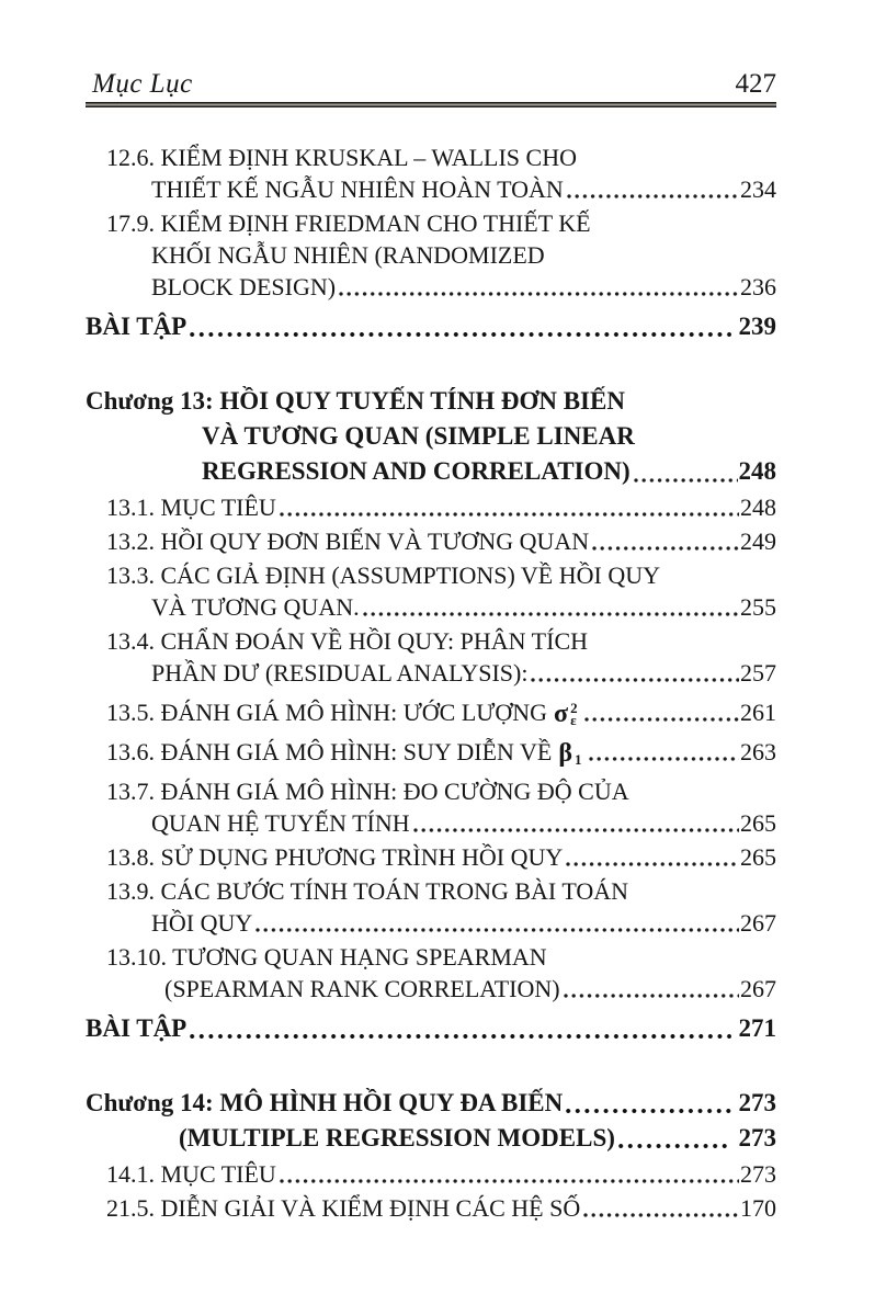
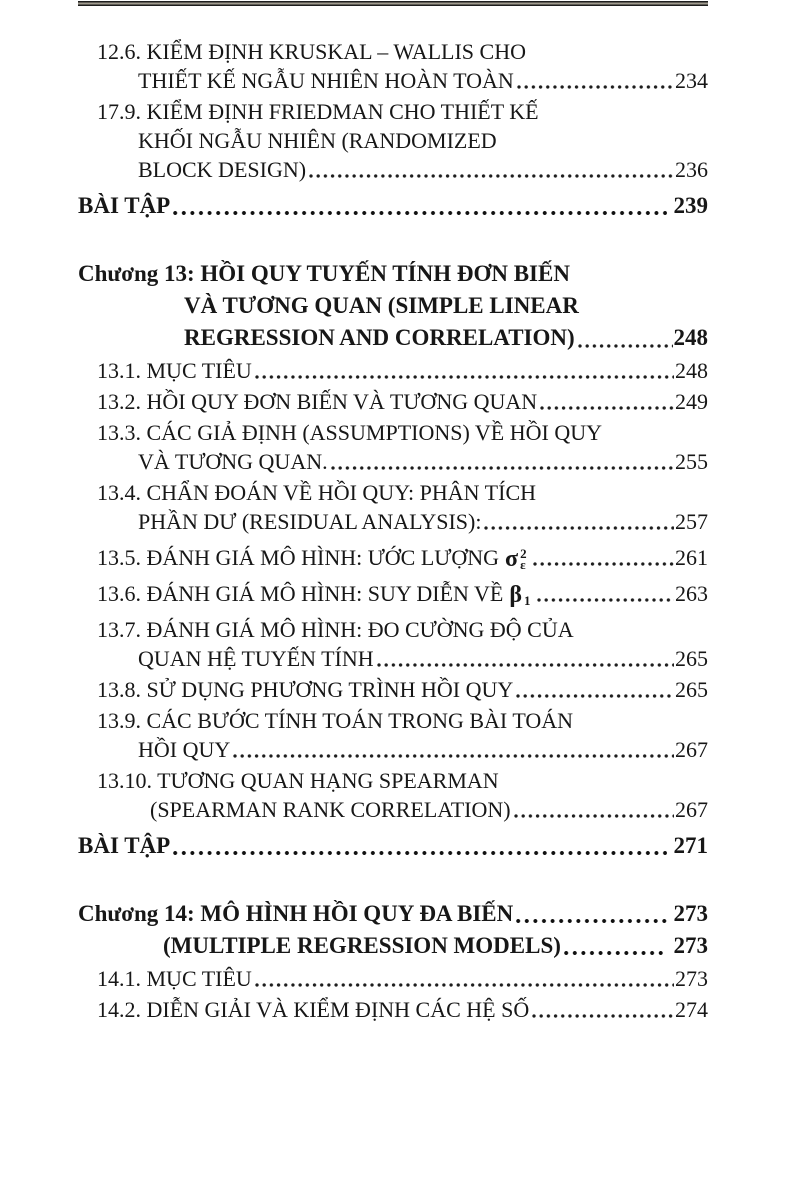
- Mục Lục
- 427
  12.6. KIỂM ĐỊNH KRUSKAL – WALLIS CHO
  THIẾT KẾ NGẪU NHIÊN HOÀN TOÀN
  234
  17.9. KIỂM ĐỊNH FRIEDMAN CHO THIẾT KẾ
  KHỐI NGẪU NHIÊN (RANDOMIZED
  BLOCK DESIGN)
  236
  BÀI TẬP
  239
  Chương 13: HỒI QUY TUYẾN TÍNH ĐƠN BIẾN
  VÀ TƯƠNG QUAN (SIMPLE LINEAR
  REGRESSION AND CORRELATION)
  248
  13.1. MỤC TIÊU
  248
  13.2. HỒI QUY ĐƠN BIẾN VÀ TƯƠNG QUAN
  249
  13.3. CÁC GIẢ ĐỊNH (ASSUMPTIONS) VỀ HỒI QUY
  VÀ TƯƠNG QUAN.
  255
  13.4. CHẨN ĐOÁN VỀ HỒI QUY: PHÂN TÍCH
  PHẦN DƯ (RESIDUAL ANALYSIS):
  257
  13.5. ĐÁNH GIÁ MÔ HÌNH: ƯỚC LƯỢNG
  σ
  2
  ε
  261
  13.6. ĐÁNH GIÁ MÔ HÌNH: SUY DIỄN VỀ
  β
  1
  263
  13.7. ĐÁNH GIÁ MÔ HÌNH: ĐO CƯỜNG ĐỘ CỦA
  QUAN HỆ TUYẾN TÍNH
  265
  13.8. SỬ DỤNG PHƯƠNG TRÌNH HỒI QUY
  265
  13.9. CÁC BƯỚC TÍNH TOÁN TRONG BÀI TOÁN
  HỒI QUY
  267
  13.10. TƯƠNG QUAN HẠNG SPEARMAN
  (SPEARMAN RANK CORRELATION)
  267
  BÀI TẬP
  271
  Chương 14: MÔ HÌNH HỒI QUY ĐA BIẾN
  273
  (MULTIPLE REGRESSION MODELS)
  273
  14.1. MỤC TIÊU
  273
- 21.5. DIỄN GIẢI VÀ KIỂM ĐỊNH CÁC HỆ SỐ
+ 14.2. DIỄN GIẢI VÀ KIỂM ĐỊNH CÁC HỆ SỐ
- 170
+ 274
